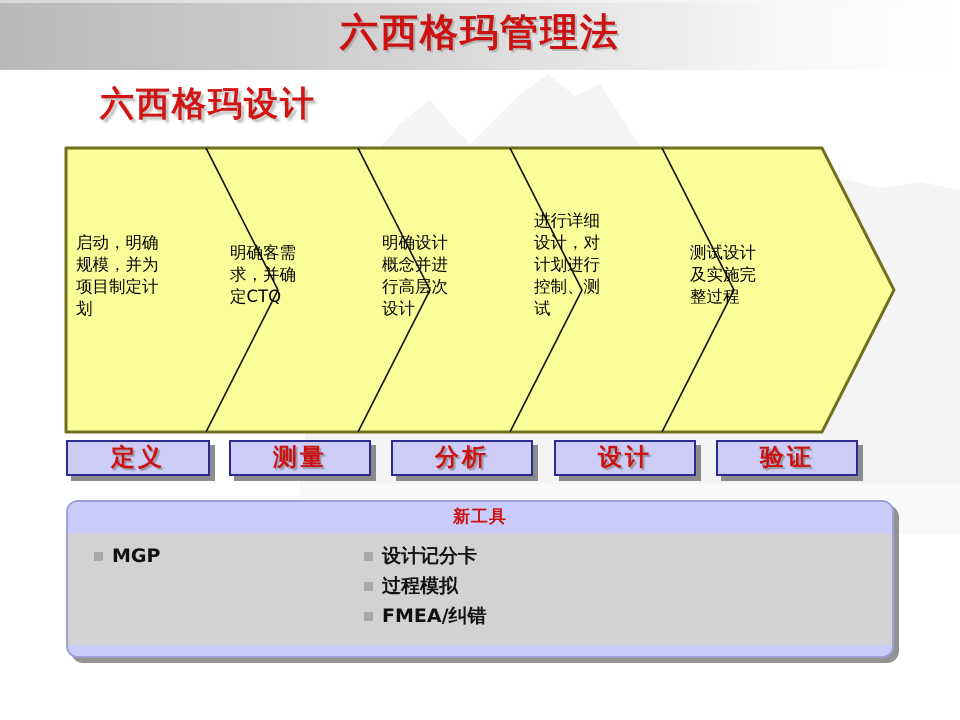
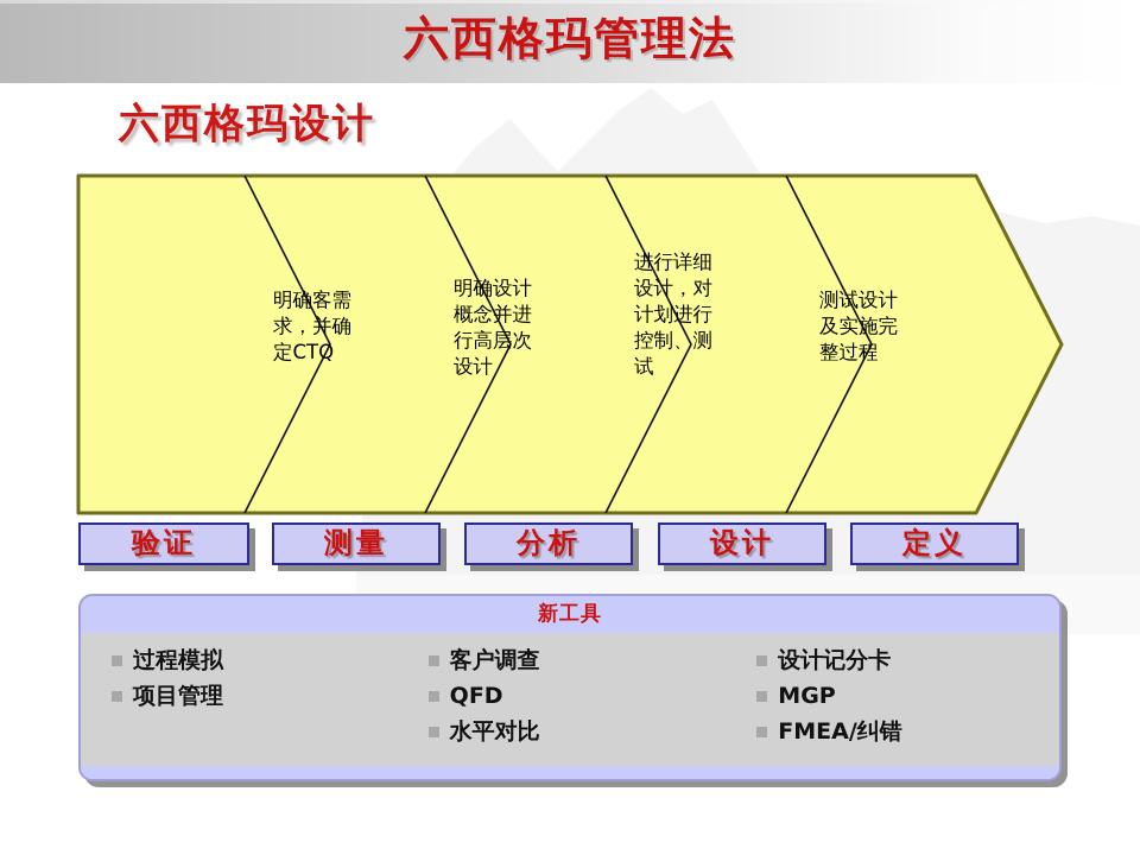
  六西格玛管理法
  六西格玛设计
- 启动，明确
- 规模，并为
- 项目制定计
- 划
  明确客需
  求，并确
  定CTQ
  明确设计
  概念并进
  行高层次
  设计
  进行详细
  设计，对
  计划进行
  控制、测
  试
  测试设计
  及实施完
  整过程
- 定义
+ 验证
  测量
  分析
  设计
- 验证
+ 定义
  新工具
- MGP
+ 过程模拟
+ 项目管理
+ 客户调查
+ QFD
+ 水平对比
  设计记分卡
- 过程模拟
+ MGP
  FMEA/纠错
